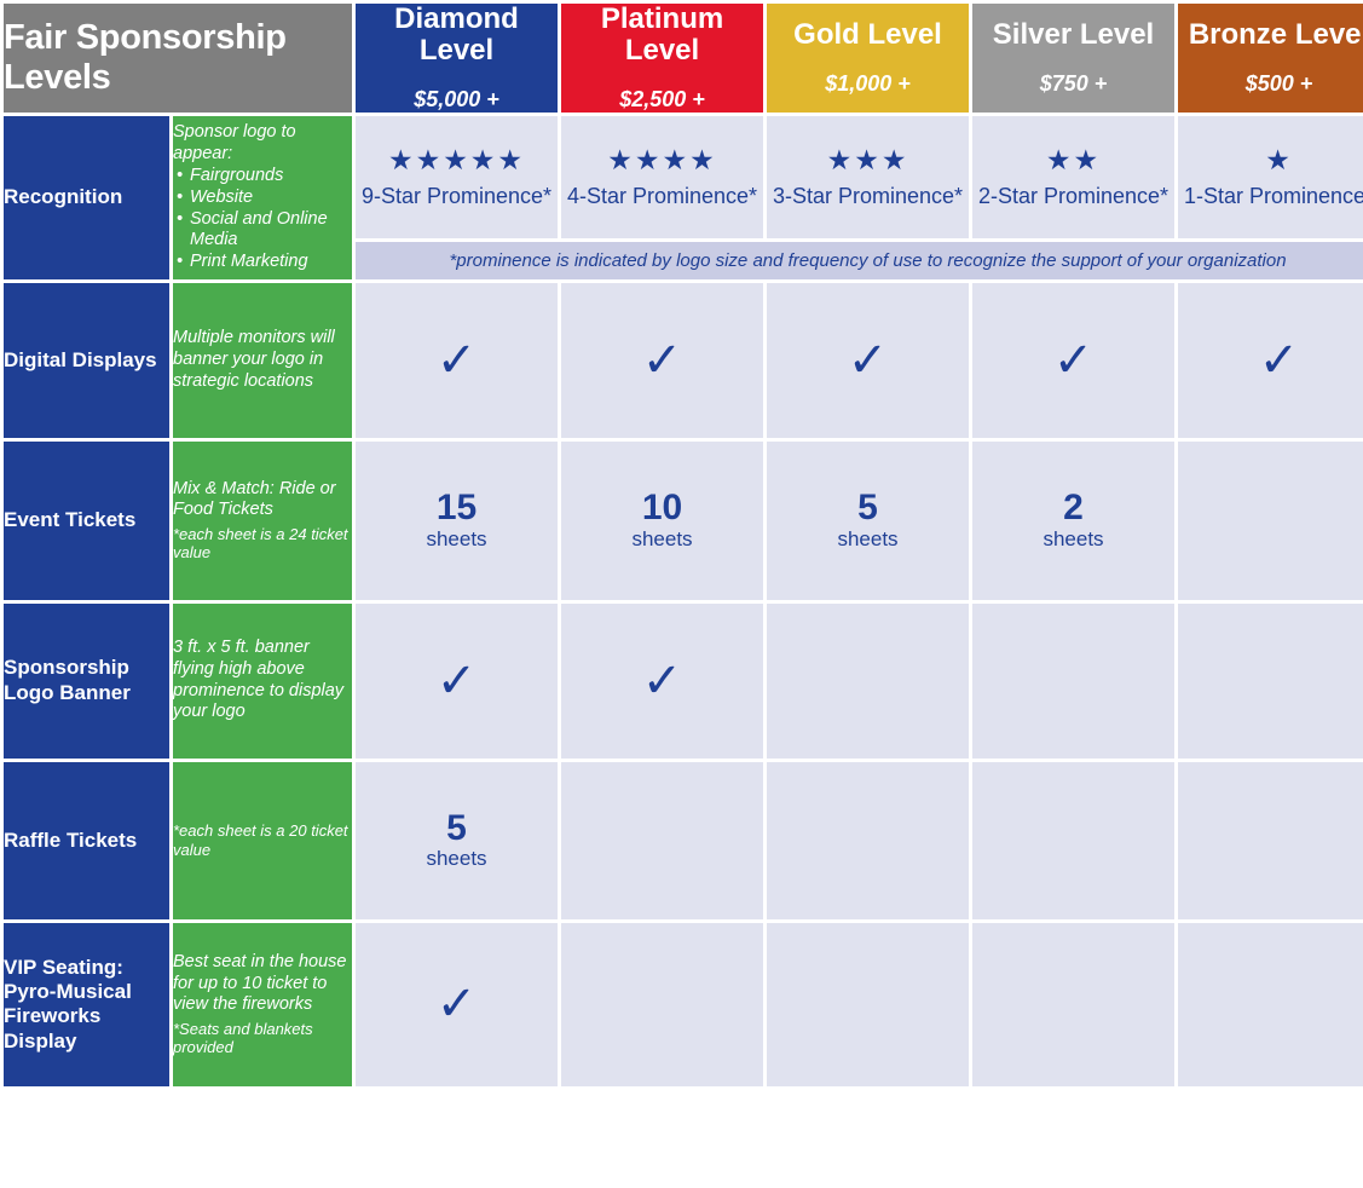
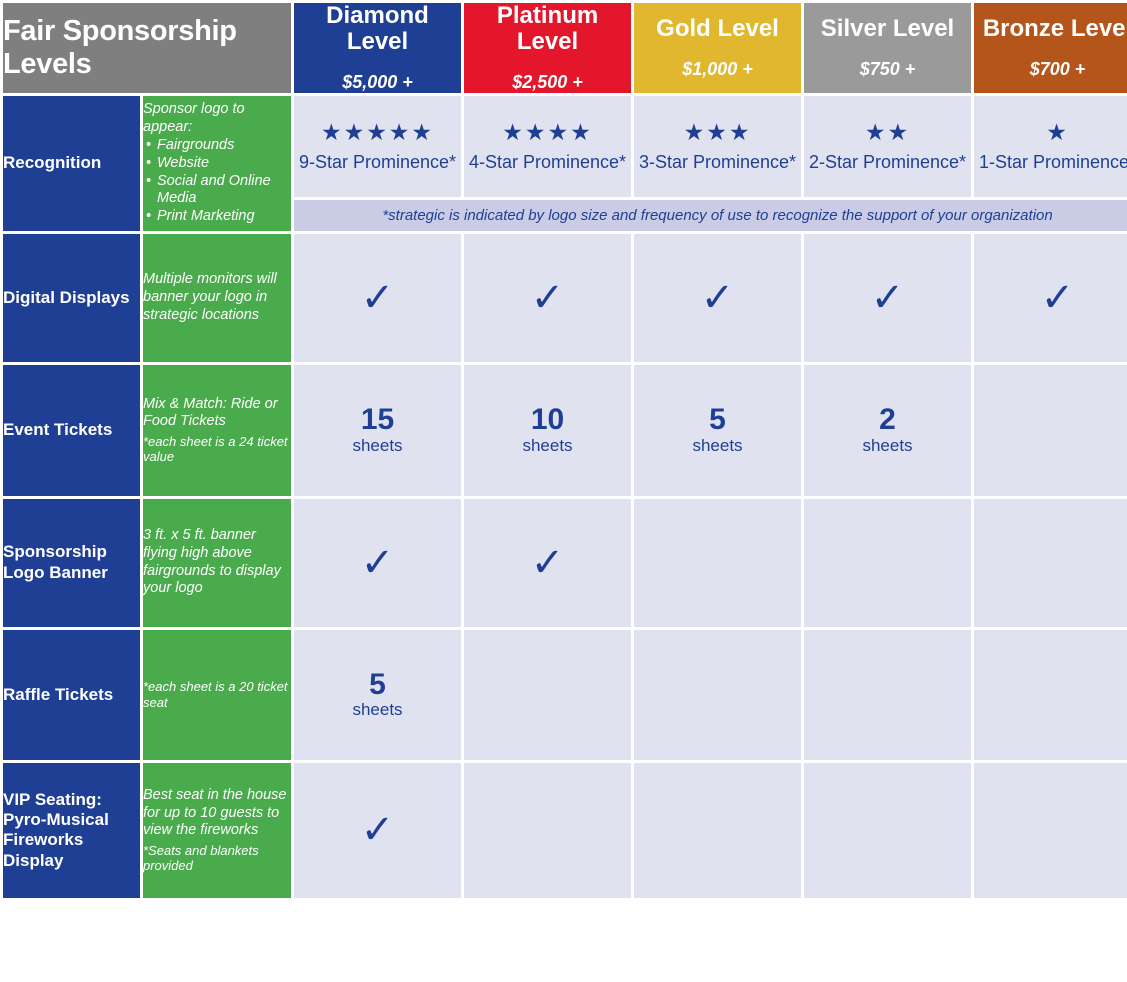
- Fair Sponsorship Levels	Diamond Level $5,000 +	Platinum Level $2,500 +	Gold Level $1,000 +	Silver Level $750 +	Bronze Leve $500 +
+ Fair Sponsorship Levels	Diamond Level $5,000 +	Platinum Level $2,500 +	Gold Level $1,000 +	Silver Level $750 +	Bronze Leve $700 +
  Recognition	Sponsor logo to appear: Fairgrounds Website Social and Online Media Print Marketing	★★★★★ 9-Star Prominence*	★★★★ 4-Star Prominence*	★★★ 3-Star Prominence*	★★ 2-Star Prominence*	★ 1-Star Prominence
- *prominence is indicated by logo size and frequency of use to recognize the support of your organization
+ *strategic is indicated by logo size and frequency of use to recognize the support of your organization
  Digital Displays	Multiple monitors will banner your logo in strategic locations	✓	✓	✓	✓	✓
  Event Tickets	Mix & Match: Ride or Food Tickets *each sheet is a 24 ticket value	15 sheets	10 sheets	5 sheets	2 sheets
- Sponsorship Logo Banner	3 ft. x 5 ft. banner flying high above prominence to display your logo	✓	✓
+ Sponsorship Logo Banner	3 ft. x 5 ft. banner flying high above fairgrounds to display your logo	✓	✓
- Raffle Tickets	*each sheet is a 20 ticket value	5 sheets
+ Raffle Tickets	*each sheet is a 20 ticket seat	5 sheets
- VIP Seating: Pyro-Musical Fireworks Display	Best seat in the house for up to 10 ticket to view the fireworks *Seats and blankets provided	✓
+ VIP Seating: Pyro-Musical Fireworks Display	Best seat in the house for up to 10 guests to view the fireworks *Seats and blankets provided	✓
